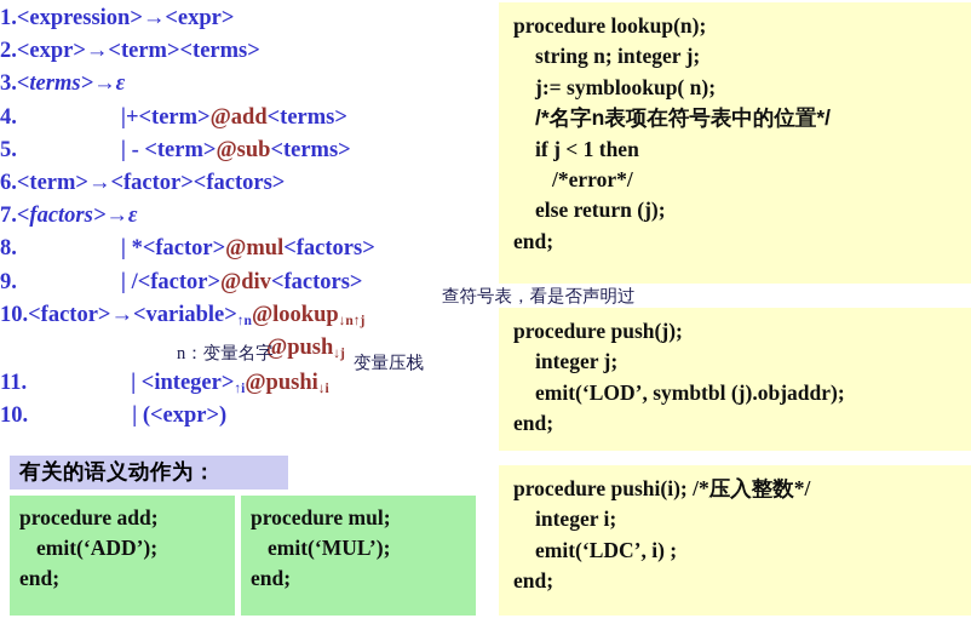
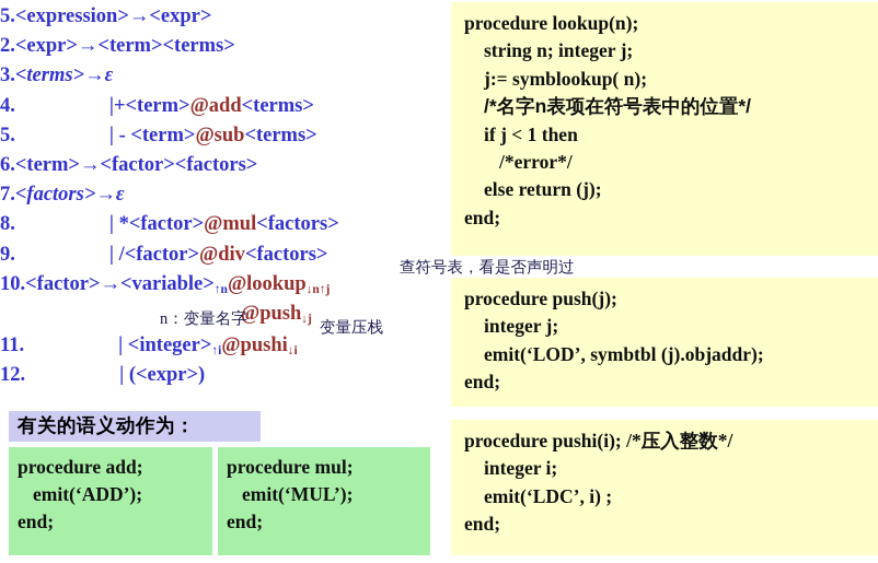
- 1.<expression>→<expr>
+ 5.<expression>→<expr>
  2.<expr>→<term><terms>
  3.<terms>→ε
  4. |+<term>@add<terms>
  5. | - <term>@sub<terms>
  6.<term>→<factor><factors>
  7.<factors>→ε
  8. | *<factor>@mul<factors>
  9. | /<factor>@div<factors>
  10.<factor>→<variable>↑n@lookup↓n↑j
  @push↓j
  11. | <integer>↑i@pushi↓i
- 10. | (<expr>)
+ 12. | (<expr>)
  n：变量名字
  变量压栈
  查符号表，看是否声明过
  有关的语义动作为：
  procedure add;
  emit(‘ADD’);
  end;
  procedure mul;
  emit(‘MUL’);
  end;
  procedure lookup(n);
  string n; integer j;
  j:= symblookup( n);
  /*名字n表项在符号表中的位置*/
  if j < 1 then
  /*error*/
  else return (j);
  end;
  procedure push(j);
  integer j;
  emit(‘LOD’, symbtbl (j).objaddr);
  end;
  procedure pushi(i); /*压入整数*/
  integer i;
  emit(‘LDC’, i) ;
  end;
